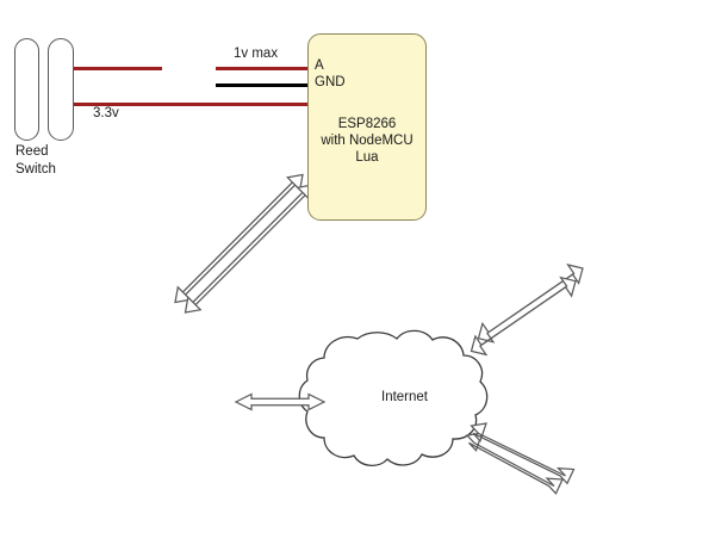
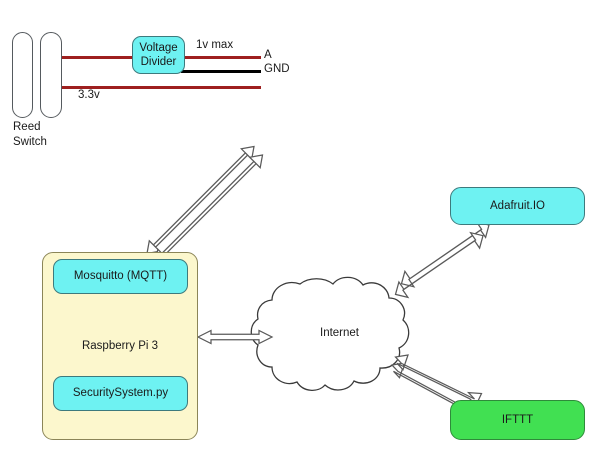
  Reed
  Switch
+ Voltage
+ Divider
  1v max
  3.3v
- ESP8266
- with NodeMCU
- Lua
  A
  GND
+ Raspberry Pi 3
+ Mosquitto (MQTT)
+ SecuritySystem.py
  Internet
+ Adafruit.IO
+ IFTTT
